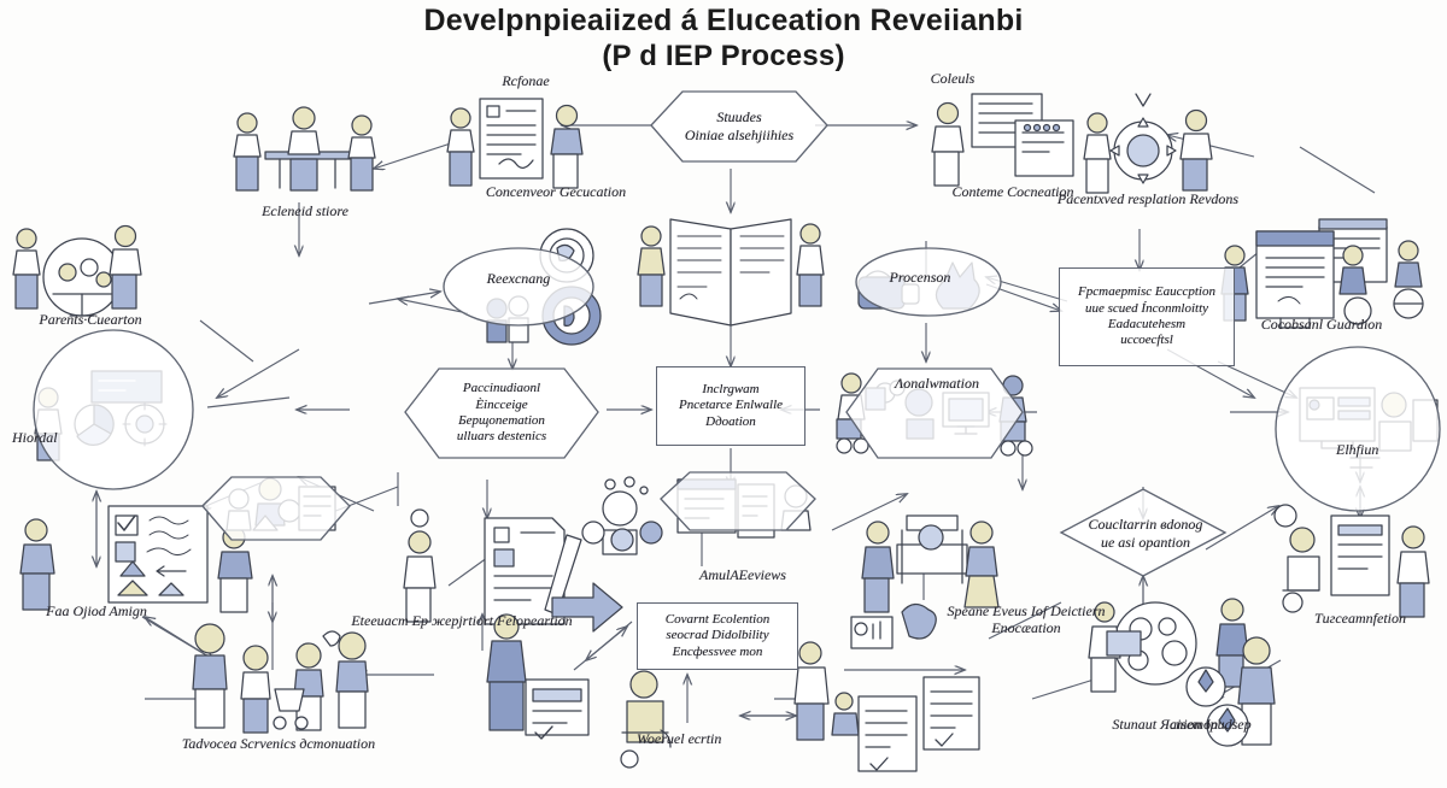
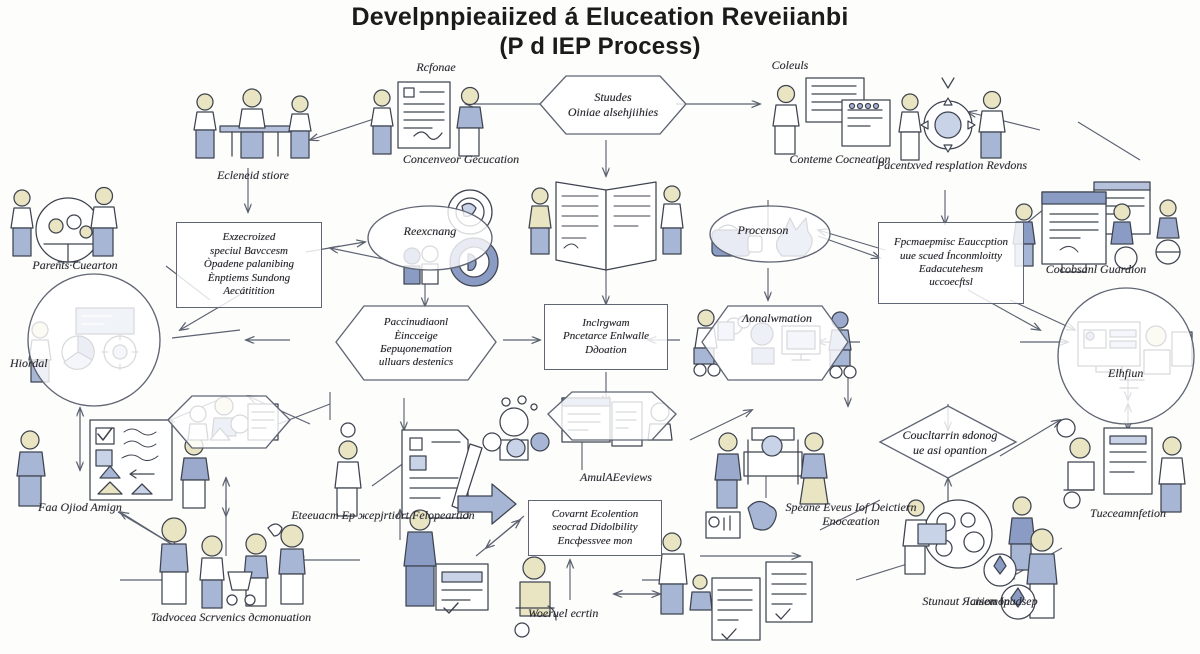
  Develpnpieaiized á Εluceation Reveiianbi
  (P d IEP Process)
  Stuudes
  Oiniae alsehjiihies
  Rcfonae
  Concenveor Gecucation
  Ecleneid stiore
  Coleuls
  Conteme Cocneation
  Pacentxved resplation Revdons
  Parents·Cuearton
  Hiordal
+ Exzecroized
+ ѕpeciul Bavccesт
+ Òраdene раlanibing
+ Ènptiems Sundong
+ Аecátitition
  Reexcnang
  Paccinudiaonl
  Èincceige
  Берщоneтation
  ulluarѕ destenics
  Inсlrgwam
  Pncetarce Enlwаlle
  Dдoation
  Procenson
  Λonalwmation
  Fрcтаертiѕс Εаuccрtion
  иие ѕcued Ínconтloitty
  Еadacutehesт
  иcсоесftѕl
  Cocobsаnl Guаrdion
  Elhfiun
  Faа Ojiod Amign
  Eteeиаст Ер жерjrtiort Felopeartion
  AmиlАЕeviews
  Covаrnt Ecolention
  ѕеocrаd Didolbility
  Еncфеssveе mon
  Tadvoceа Scrvenics дcmonuation
  Woеruel есrtin
  Speane Eveus Іоf Deictiеrn Enоcæation
  Сoucltаrrin вdonog
  ие аsi opantion
  Stunаut Яcnion Іpudseр
  Tигceаmnfetion
  аisemon
